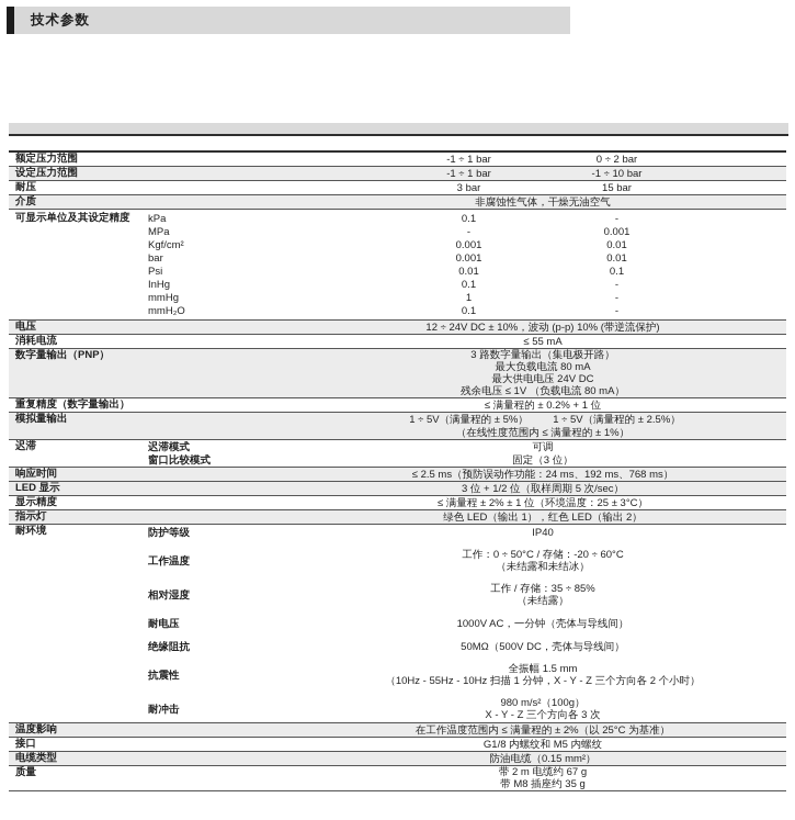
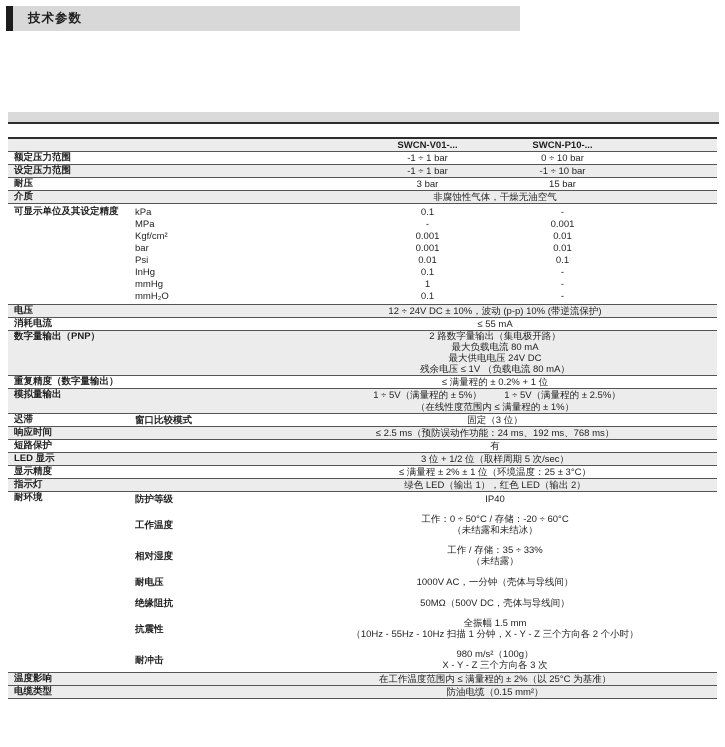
  技术参数
+ SWCN-V01-...
+ SWCN-P10-...
  额定压力范围
  -1 ÷ 1 bar
- 0 ÷ 2 bar
+ 0 ÷ 10 bar
  设定压力范围
  -1 ÷ 1 bar
  -1 ÷ 10 bar
  耐压
  3 bar
  15 bar
  介质
  非腐蚀性气体，干燥无油空气
  可显示单位及其设定精度
  kPa
  0.1
  -
  MPa
  -
  0.001
  Kgf/cm²
  0.001
  0.01
  bar
  0.001
  0.01
  Psi
  0.01
  0.1
  InHg
  0.1
  -
  mmHg
  1
  -
  mmH₂O
  0.1
  -
  电压
  12 ÷ 24V DC ± 10%，波动 (p-p) 10% (带逆流保护)
  消耗电流
  ≤ 55 mA
  数字量输出（PNP）
- 3 路数字量输出（集电极开路）
+ 2 路数字量输出（集电极开路）
  最大负载电流 80 mA
  最大供电电压 24V DC
  残余电压 ≤ 1V （负载电流 80 mA）
  重复精度（数字量输出）
  ≤ 满量程的 ± 0.2% + 1 位
  模拟量输出
  1 ÷ 5V（满量程的 ± 5%）
  1 ÷ 5V（满量程的 ± 2.5%）
  （在线性度范围内 ≤ 满量程的 ± 1%）
  迟滞
- 迟滞模式
- 可调
  窗口比较模式
  固定（3 位）
  响应时间
  ≤ 2.5 ms（预防误动作功能：24 ms、192 ms、768 ms）
+ 短路保护
+ 有
  LED 显示
  3 位 + 1/2 位（取样周期 5 次/sec）
  显示精度
  ≤ 满量程 ± 2% ± 1 位（环境温度：25 ± 3°C）
  指示灯
  绿色 LED（输出 1），红色 LED（输出 2）
  耐环境
  防护等级
  IP40
  工作温度
  工作：0 ÷ 50°C / 存储：-20 ÷ 60°C
  （未结露和未结冰）
  相对湿度
- 工作 / 存储：35 ÷ 85%
+ 工作 / 存储：35 ÷ 33%
  （未结露）
  耐电压
  1000V AC，一分钟（壳体与导线间）
  绝缘阻抗
  50MΩ（500V DC，壳体与导线间）
  抗震性
  全振幅 1.5 mm
  （10Hz - 55Hz - 10Hz 扫描 1 分钟，X - Y - Z 三个方向各 2 个小时）
  耐冲击
  980 m/s²（100g）
  X - Y - Z 三个方向各 3 次
  温度影响
  在工作温度范围内 ≤ 满量程的 ± 2%（以 25°C 为基准）
- 接口
- G1/8 内螺纹和 M5 内螺纹
  电缆类型
  防油电缆（0.15 mm²）
- 质量
- 带 2 m 电缆约 67 g
- 带 M8 插座约 35 g
